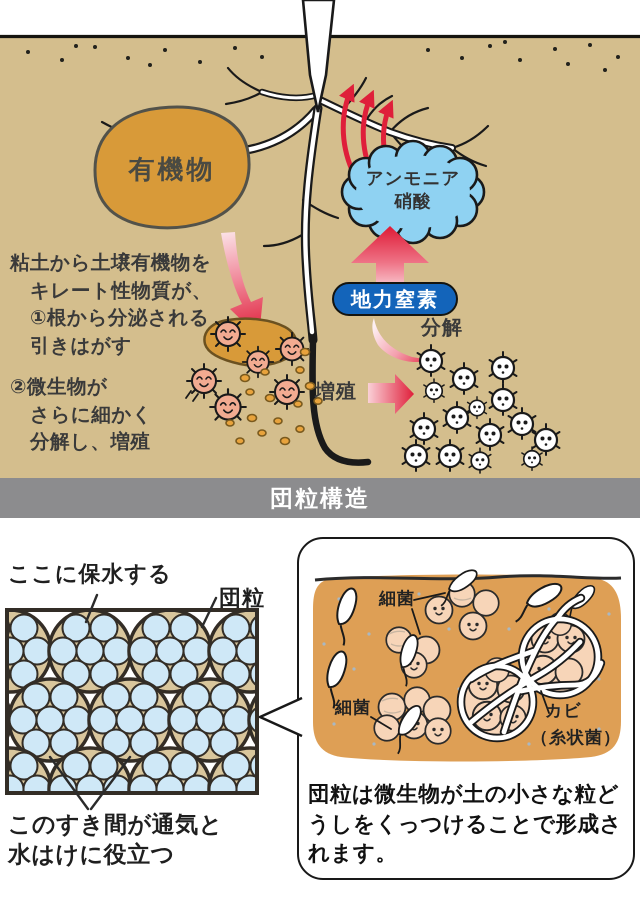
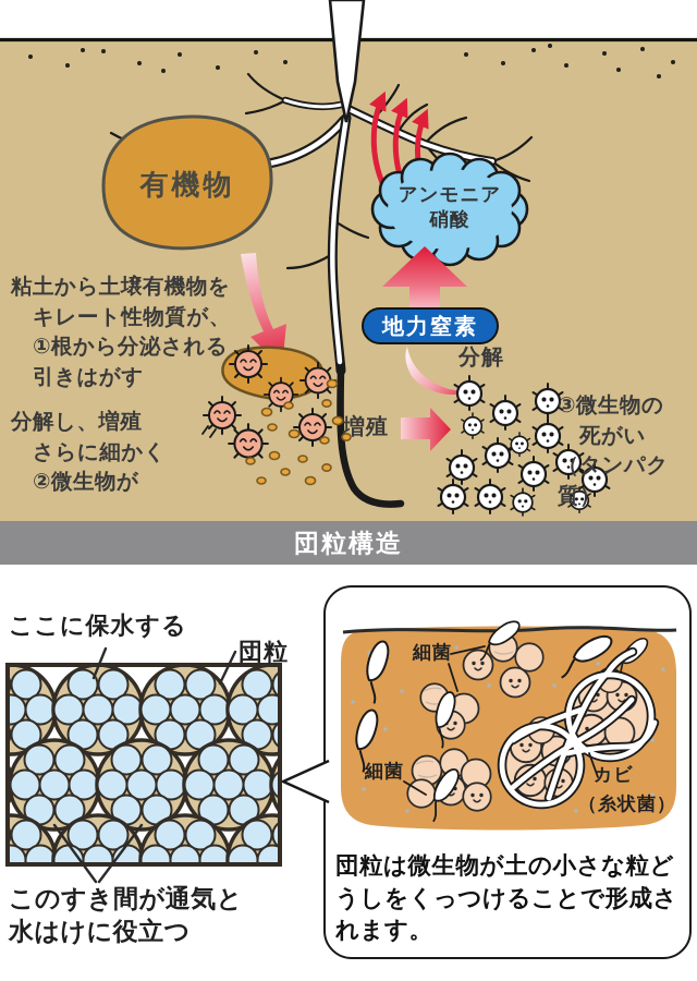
  有機物
  アンモニア
  硝酸
  地力窒素
  分解
  増殖
  粘土から土壌有機物を
  キレート性物質が、
  ①根から分泌される
  引きはがす
- ②微生物が
+ 分解し、増殖
  さらに細かく
- 分解し、増殖
+ ②微生物が
+ ③微生物の
+ 死がい
+ （タンパク質）
  団粒構造
  ここに保水する
  団粒
  このすき間が通気と
  水はけに役立つ
  細菌
  細菌
  カビ
  （糸状菌）
  団粒は微生物が土の小さな粒ど
  うしをくっつけることで形成さ
  れます。
